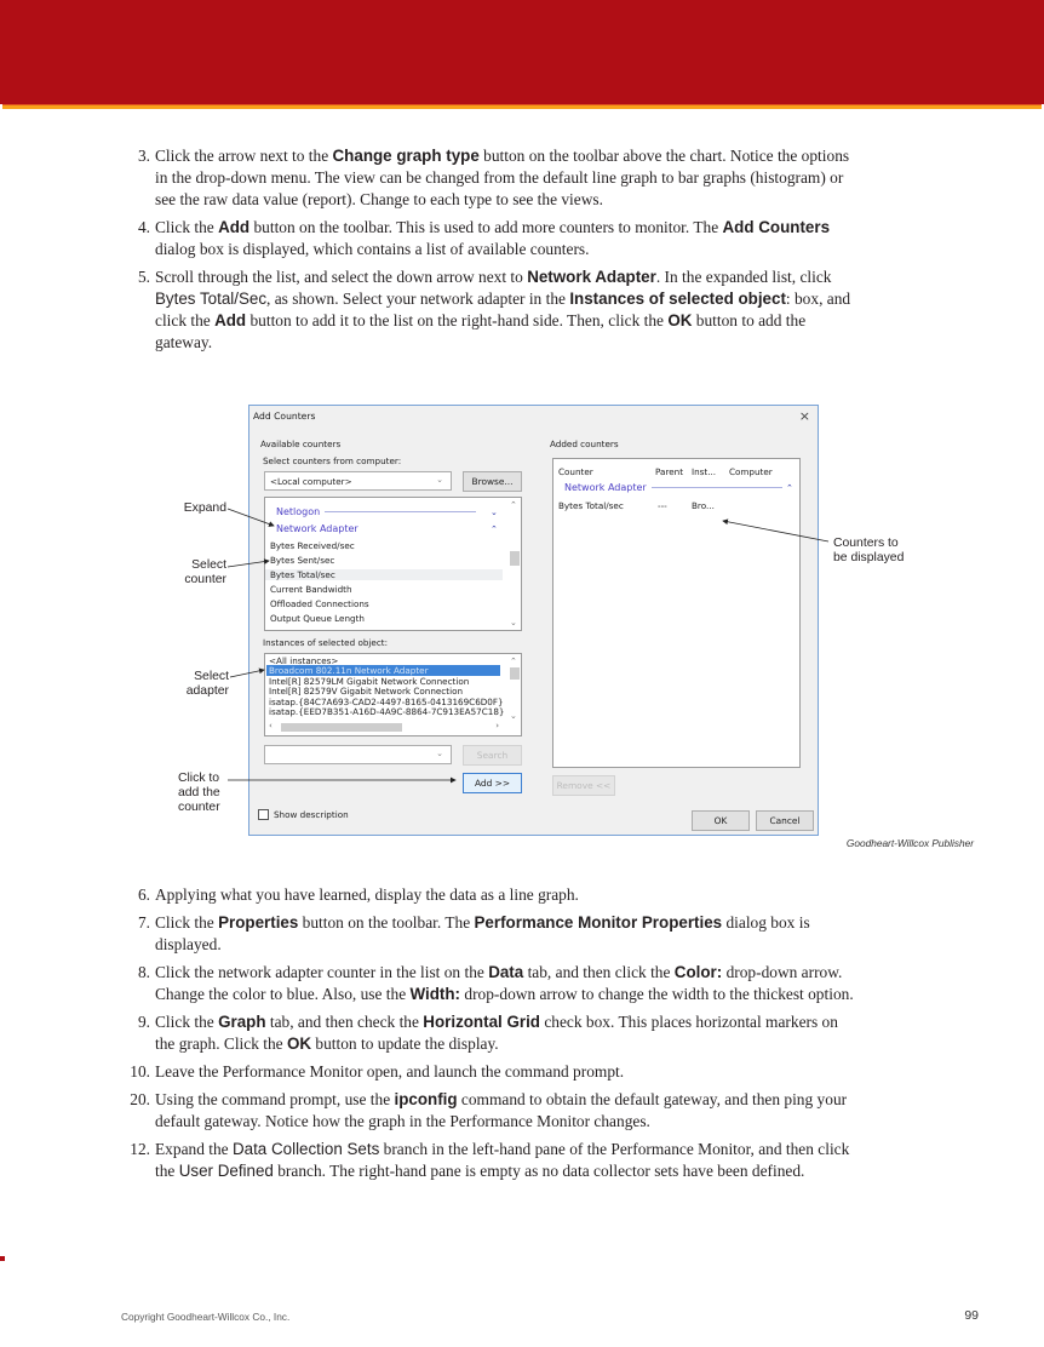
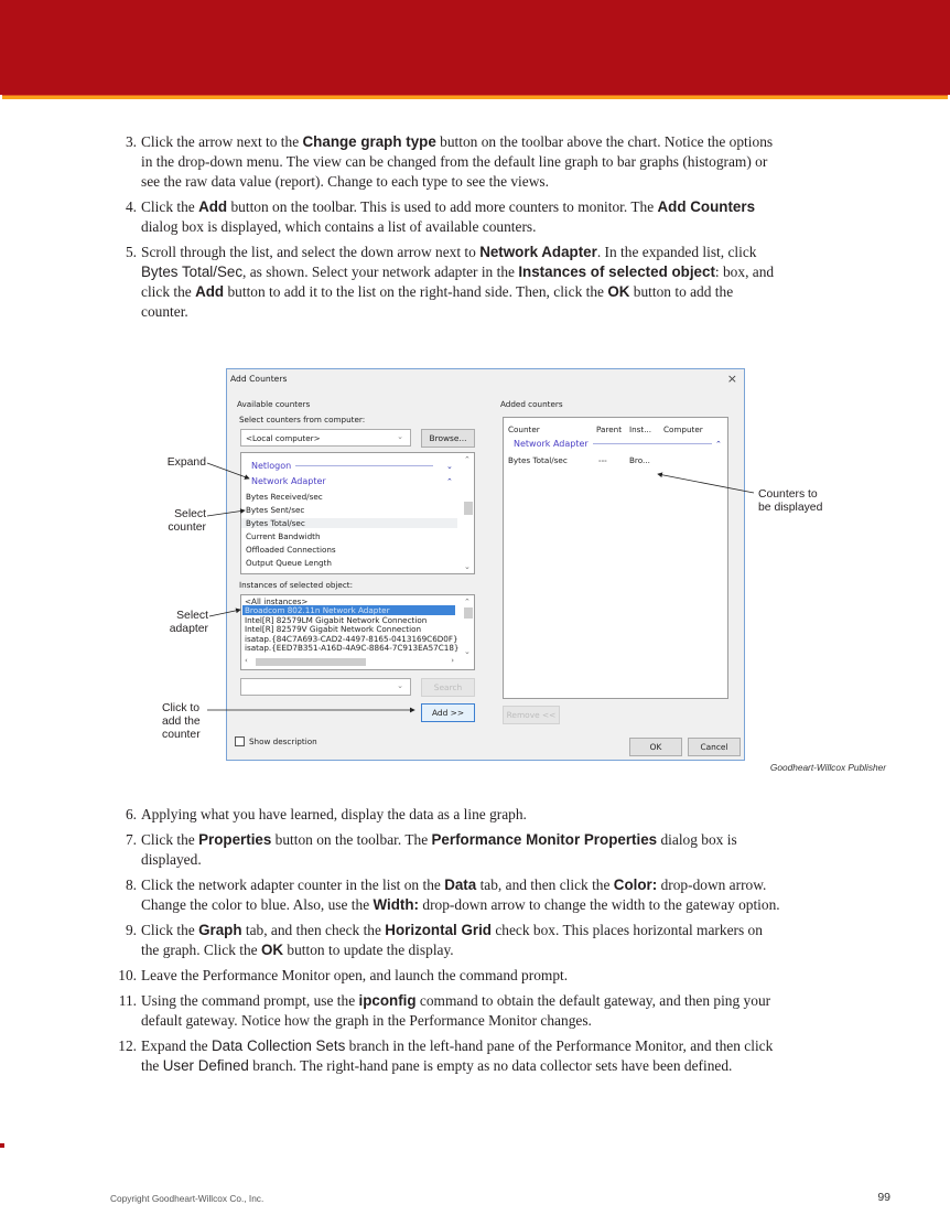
  3.
  Click the arrow next to the Change graph type button on the toolbar above the chart. Notice the options in the drop-down menu. The view can be changed from the default line graph to bar graphs (histogram) or see the raw data value (report). Change to each type to see the views.
  4.
  Click the Add button on the toolbar. This is used to add more counters to monitor. The Add Counters dialog box is displayed, which contains a list of available counters.
  5.
- Scroll through the list, and select the down arrow next to Network Adapter. In the expanded list, click Bytes Total/Sec, as shown. Select your network adapter in the Instances of selected object: box, and click the Add button to add it to the list on the right-hand side. Then, click the OK button to add the gateway.
+ Scroll through the list, and select the down arrow next to Network Adapter. In the expanded list, click Bytes Total/Sec, as shown. Select your network adapter in the Instances of selected object: box, and click the Add button to add it to the list on the right-hand side. Then, click the OK button to add the counter.
  Add Counters
  ×
  Available counters
  Select counters from computer:
  <Local computer>
  ⌄
  Browse...
  Netlogon
  ⌄
  Network Adapter
  ⌃
  Bytes Received/sec
  Bytes Sent/sec
  Bytes Total/sec
  Current Bandwidth
  Offloaded Connections
  Output Queue Length
  ⌃
  ⌄
  Instances of selected object:
  <All instances>
  Broadcom 802.11n Network Adapter
  Intel[R] 82579LM Gigabit Network Connection
  Intel[R] 82579V Gigabit Network Connection
  isatap.{84C7A693-CAD2-4497-8165-0413169C6D0F}
  isatap.{EED7B351-A16D-4A9C-8864-7C913EA57C18}
  ‹
  ›
  ⌃
  ⌄
  ⌄
  Search
  Add >>
  Show description
  Added counters
  Counter
  Parent
  Inst...
  Computer
  Network Adapter
  ⌃
  Bytes Total/sec
  ---
  Bro...
  Remove <<
  OK
  Cancel
  Expand
  Select
  counter
  Select
  adapter
  Click to
  add the
  counter
  Counters to
  be displayed
  Goodheart-Willcox Publisher
  6.
  Applying what you have learned, display the data as a line graph.
  7.
  Click the Properties button on the toolbar. The Performance Monitor Properties dialog box is displayed.
  8.
- Click the network adapter counter in the list on the Data tab, and then click the Color: drop-down arrow. Change the color to blue. Also, use the Width: drop-down arrow to change the width to the thickest option.
+ Click the network adapter counter in the list on the Data tab, and then click the Color: drop-down arrow. Change the color to blue. Also, use the Width: drop-down arrow to change the width to the gateway option.
  9.
  Click the Graph tab, and then check the Horizontal Grid check box. This places horizontal markers on the graph. Click the OK button to update the display.
  10.
  Leave the Performance Monitor open, and launch the command prompt.
- 20.
+ 11.
  Using the command prompt, use the ipconfig command to obtain the default gateway, and then ping your default gateway. Notice how the graph in the Performance Monitor changes.
  12.
  Expand the Data Collection Sets branch in the left-hand pane of the Performance Monitor, and then click the User Defined branch. The right-hand pane is empty as no data collector sets have been defined.
  Copyright Goodheart-Willcox Co., Inc.
  99
